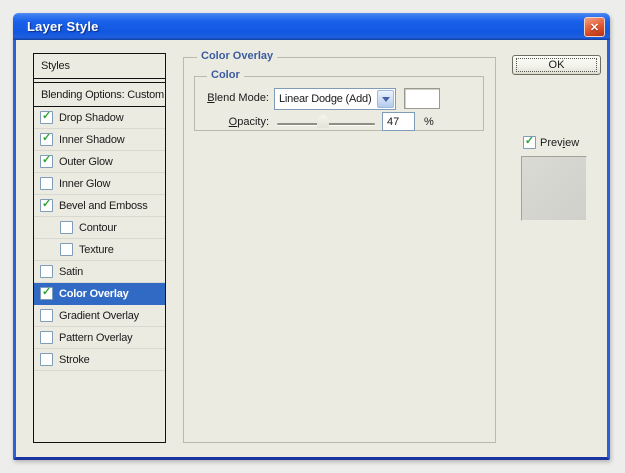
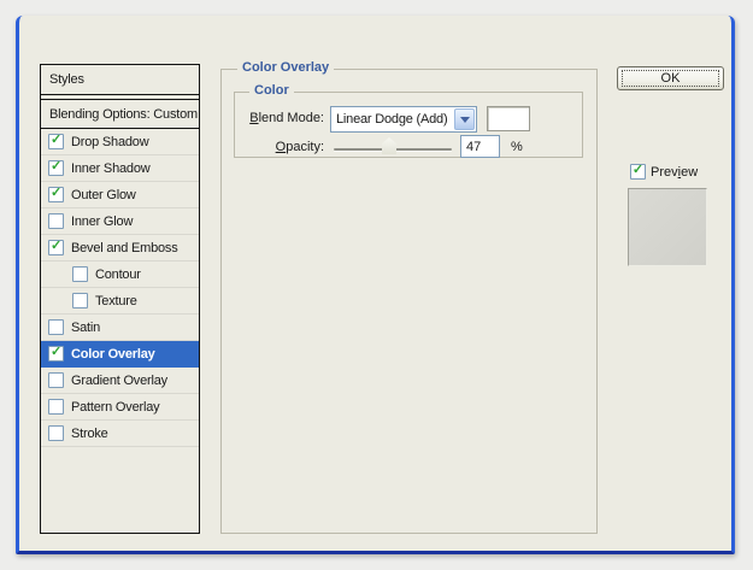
- Layer Style
- ✕
  Styles
  Blending Options: Custom
  ✓
  Drop Shadow
  ✓
  Inner Shadow
  ✓
  Outer Glow
  Inner Glow
  ✓
  Bevel and Emboss
  Contour
  Texture
  Satin
  ✓
  Color Overlay
  Gradient Overlay
  Pattern Overlay
  Stroke
  Color Overlay
  Color
  Blend Mode:
  Linear Dodge (Add)
  Opacity:
  47
  %
  OK
  ✓
  Preview
